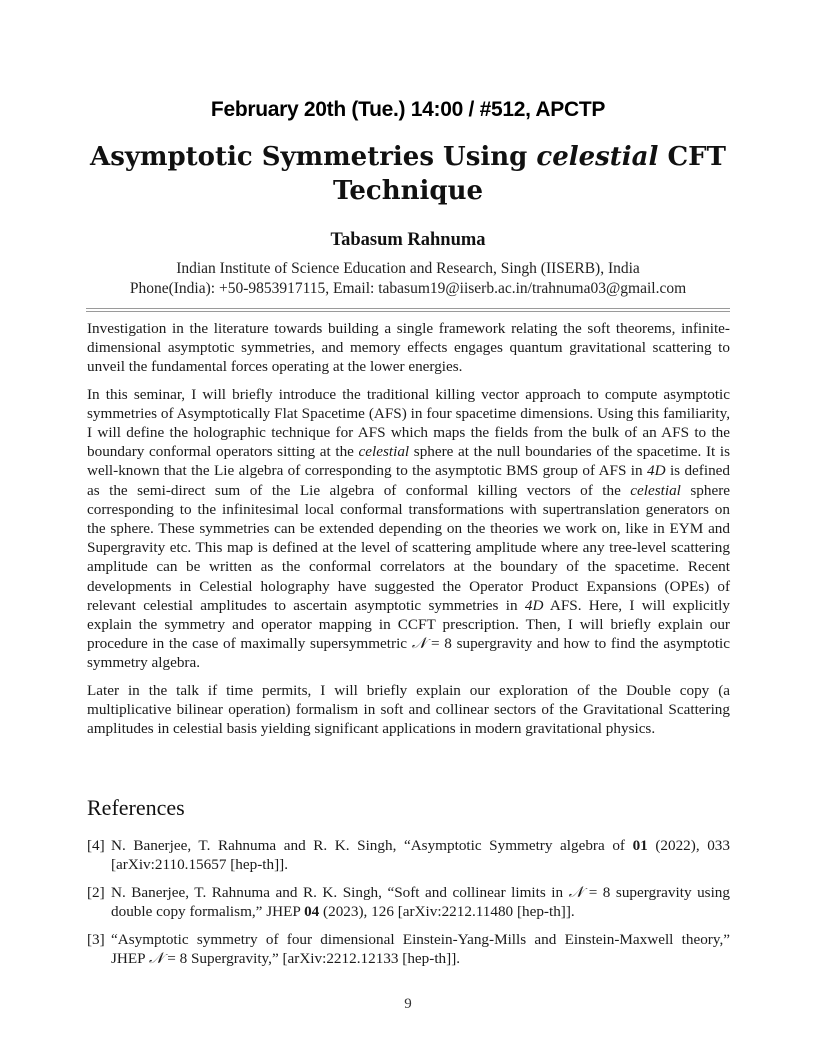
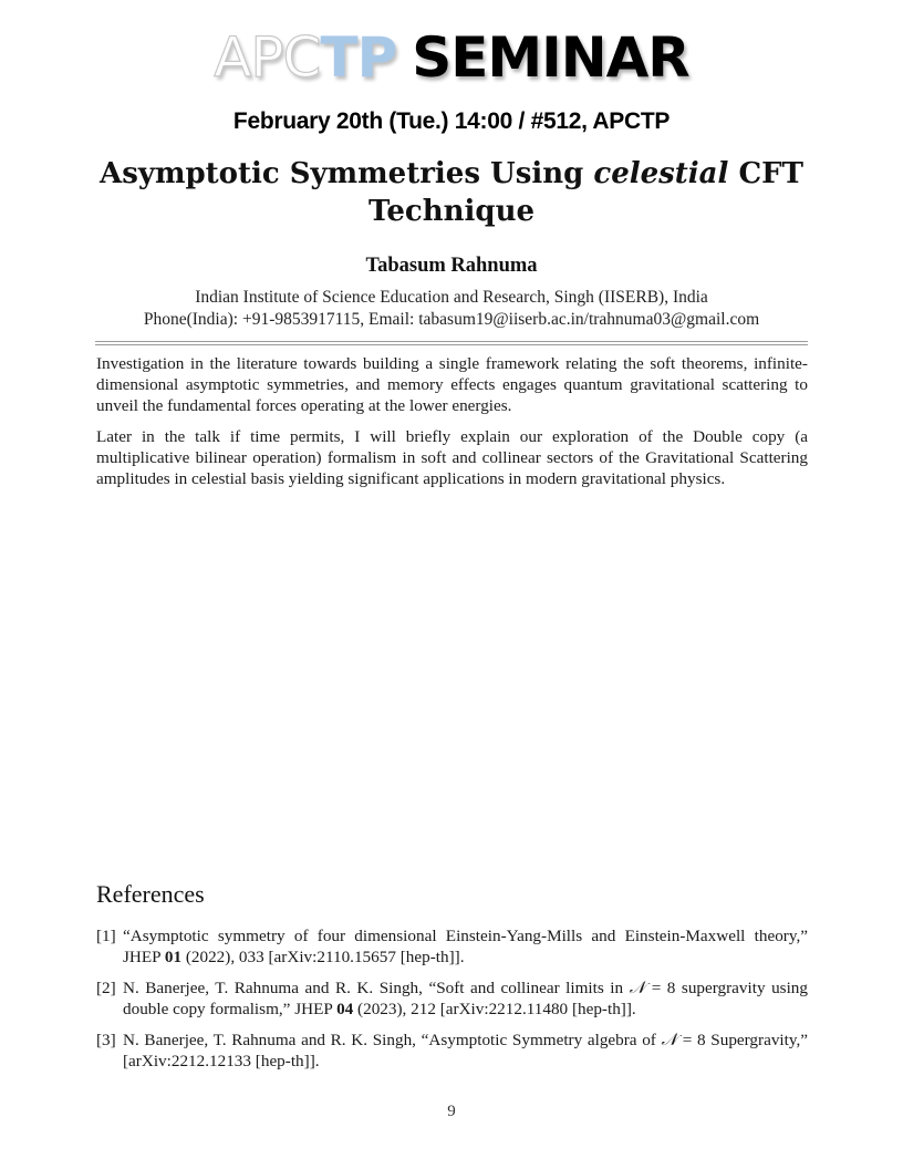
+ APCTP SEMINAR
  February 20th (Tue.) 14:00 / #512, APCTP
  Asymptotic Symmetries Using celestial CFT Technique
  Tabasum Rahnuma
  Indian Institute of Science Education and Research, Singh (IISERB), India
- Phone(India): +50-9853917115, Email: tabasum19@iiserb.ac.in/trahnuma03@gmail.com
+ Phone(India): +91-9853917115, Email: tabasum19@iiserb.ac.in/trahnuma03@gmail.com
  Investigation in the literature towards building a single framework relating the soft theorems, infinite-dimensional asymptotic symmetries, and memory effects engages quantum gravitational scattering to unveil the fundamental forces operating at the lower energies.
- In this seminar, I will briefly introduce the traditional killing vector approach to compute asymptotic symmetries of Asymptotically Flat Spacetime (AFS) in four spacetime dimensions. Using this familiarity, I will define the holographic technique for AFS which maps the fields from the bulk of an AFS to the boundary conformal operators sitting at the celestial sphere at the null boundaries of the spacetime. It is well-known that the Lie algebra of corresponding to the asymptotic BMS group of AFS in 4D is defined as the semi-direct sum of the Lie algebra of conformal killing vectors of the celestial sphere corresponding to the infinitesimal local conformal transformations with supertranslation generators on the sphere. These symmetries can be extended depending on the theories we work on, like in EYM and Supergravity etc. This map is defined at the level of scattering amplitude where any tree-level scattering amplitude can be written as the conformal correlators at the boundary of the spacetime. Recent developments in Celestial holography have suggested the Operator Product Expansions (OPEs) of relevant celestial amplitudes to ascertain asymptotic symmetries in 4D AFS. Here, I will explicitly explain the symmetry and operator mapping in CCFT prescription. Then, I will briefly explain our procedure in the case of maximally supersymmetric 𝒩 = 8 supergravity and how to find the asymptotic symmetry algebra.
  Later in the talk if time permits, I will briefly explain our exploration of the Double copy (a multiplicative bilinear operation) formalism in soft and collinear sectors of the Gravitational Scattering amplitudes in celestial basis yielding significant applications in modern gravitational physics.
  References
- [4]
+ [1]
- N. Banerjee, T. Rahnuma and R. K. Singh, “Asymptotic Symmetry algebra of 01 (2022), 033 [arXiv:2110.15657 [hep-th]].
+ “Asymptotic symmetry of four dimensional Einstein-Yang-Mills and Einstein-Maxwell theory,” JHEP 01 (2022), 033 [arXiv:2110.15657 [hep-th]].
  [2]
- N. Banerjee, T. Rahnuma and R. K. Singh, “Soft and collinear limits in 𝒩 = 8 supergravity using double copy formalism,” JHEP 04 (2023), 126 [arXiv:2212.11480 [hep-th]].
+ N. Banerjee, T. Rahnuma and R. K. Singh, “Soft and collinear limits in 𝒩 = 8 supergravity using double copy formalism,” JHEP 04 (2023), 212 [arXiv:2212.11480 [hep-th]].
  [3]
- “Asymptotic symmetry of four dimensional Einstein-Yang-Mills and Einstein-Maxwell theory,” JHEP 𝒩 = 8 Supergravity,” [arXiv:2212.12133 [hep-th]].
+ N. Banerjee, T. Rahnuma and R. K. Singh, “Asymptotic Symmetry algebra of 𝒩 = 8 Supergravity,” [arXiv:2212.12133 [hep-th]].
  9
